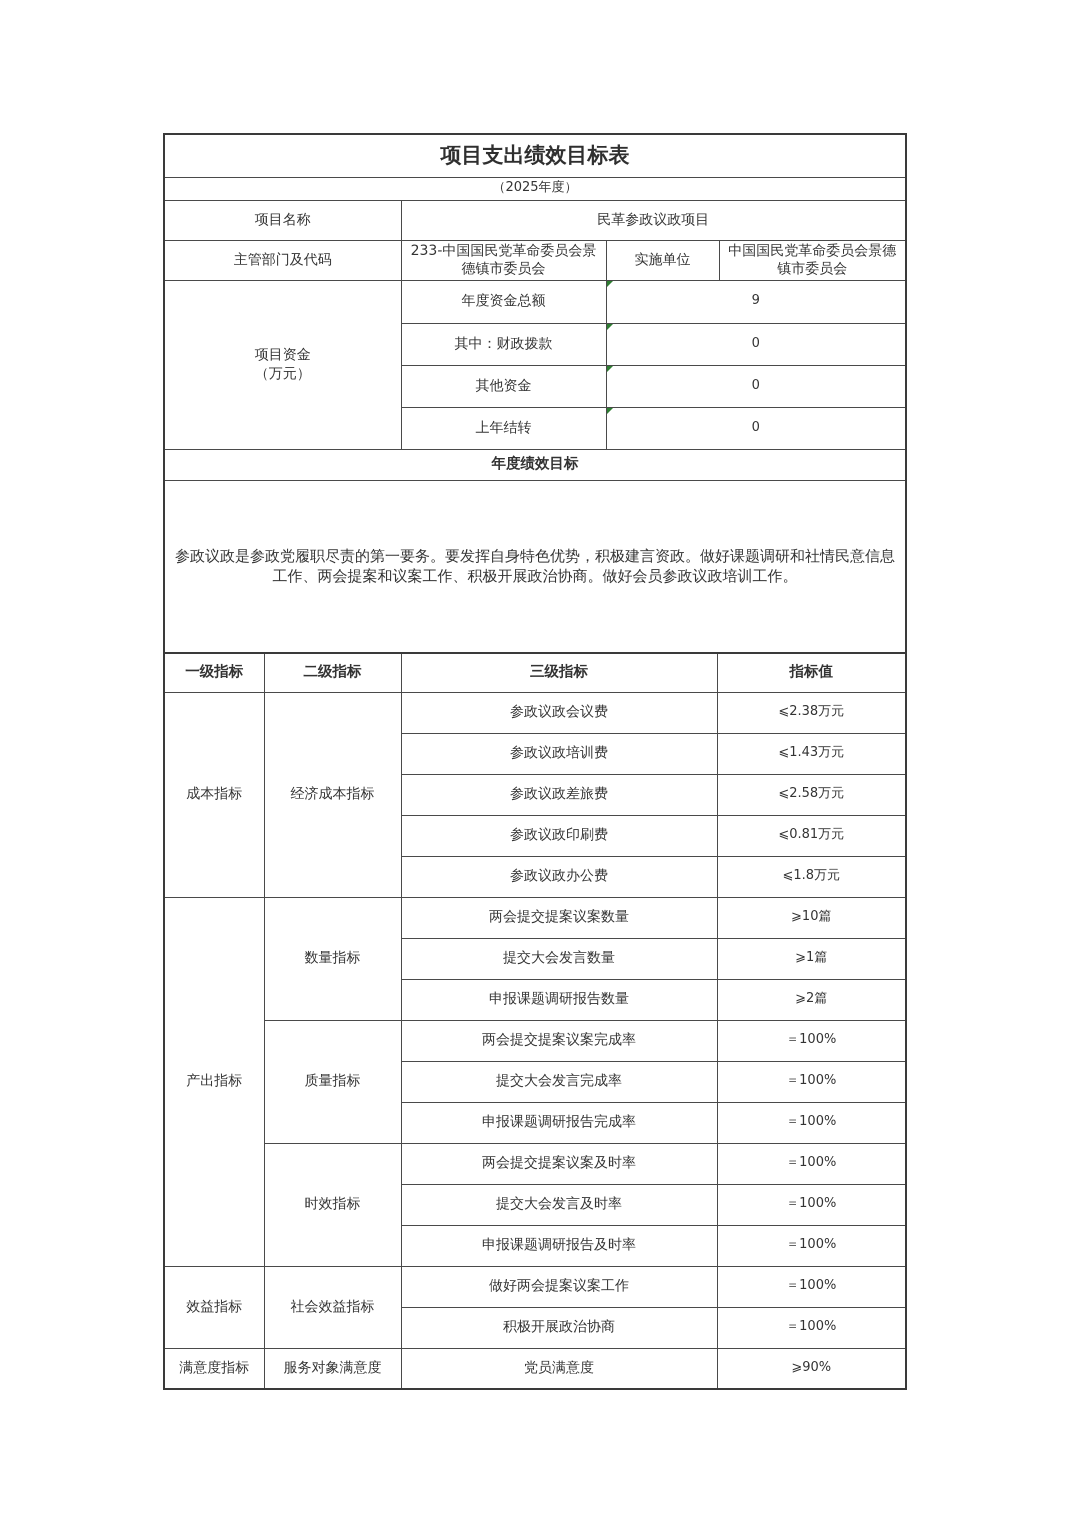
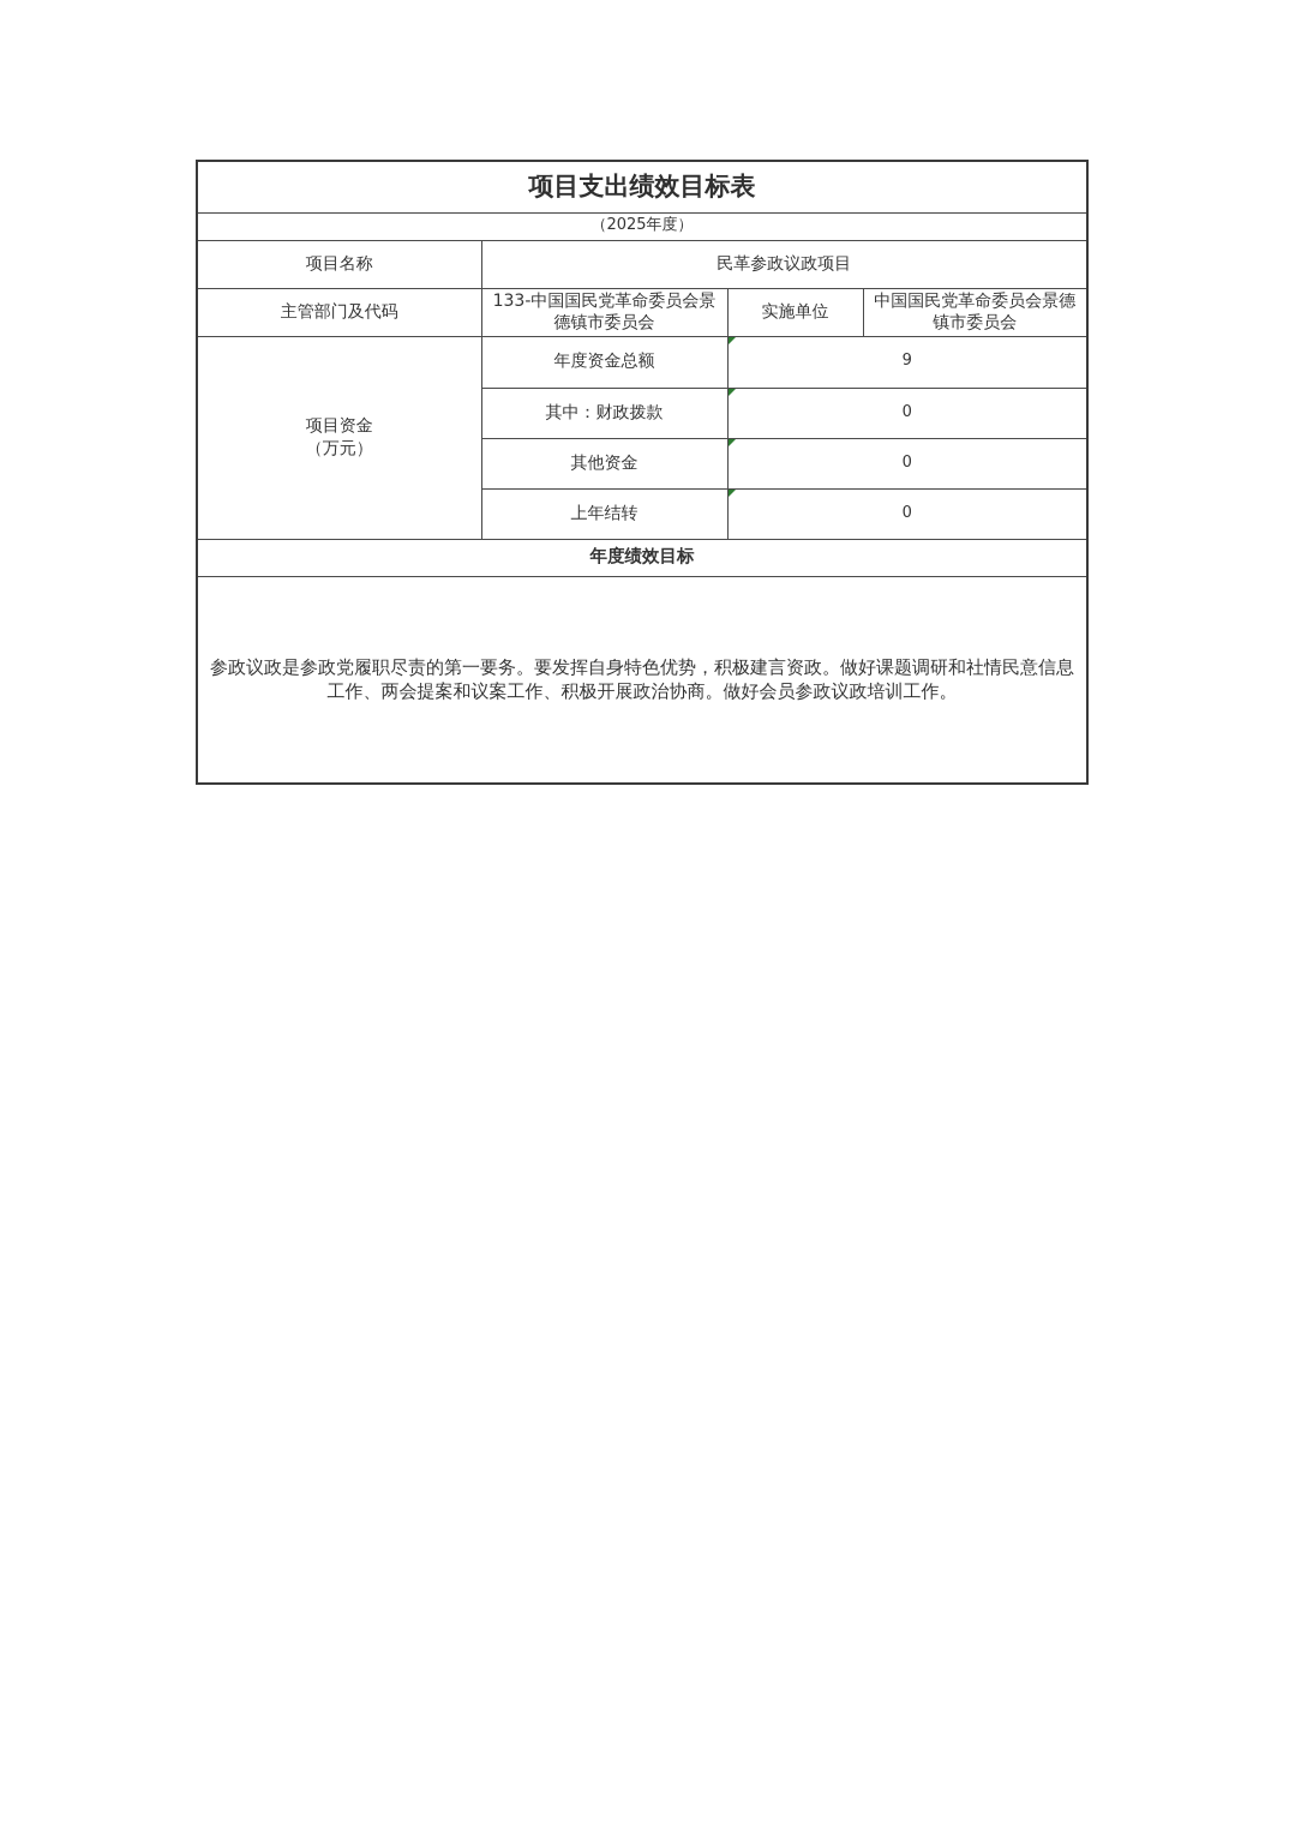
  项目支出绩效目标表
  （2025年度）
  项目名称	民革参政议政项目
- 主管部门及代码	233-中国国民党革命委员会景德镇市委员会	实施单位	中国国民党革命委员会景德镇市委员会
+ 主管部门及代码	133-中国国民党革命委员会景德镇市委员会	实施单位	中国国民党革命委员会景德镇市委员会
  项目资金 （万元）	年度资金总额	9
  其中：财政拨款	0
  其他资金	0
  上年结转	0
  年度绩效目标
  参政议政是参政党履职尽责的第一要务。要发挥自身特色优势，积极建言资政。做好课题调研和社情民意信息工作、两会提案和议案工作、积极开展政治协商。做好会员参政议政培训工作。
- 一级指标	二级指标	三级指标	指标值
- 成本指标	经济成本指标	参政议政会议费	⩽2.38万元
- 参政议政培训费	⩽1.43万元
- 参政议政差旅费	⩽2.58万元
- 参政议政印刷费	⩽0.81万元
- 参政议政办公费	⩽1.8万元
- 产出指标	数量指标	两会提交提案议案数量	⩾10篇
- 提交大会发言数量	⩾1篇
- 申报课题调研报告数量	⩾2篇
- 质量指标	两会提交提案议案完成率	＝100%
- 提交大会发言完成率	＝100%
- 申报课题调研报告完成率	＝100%
- 时效指标	两会提交提案议案及时率	＝100%
- 提交大会发言及时率	＝100%
- 申报课题调研报告及时率	＝100%
- 效益指标	社会效益指标	做好两会提案议案工作	＝100%
- 积极开展政治协商	＝100%
- 满意度指标	服务对象满意度	党员满意度	⩾90%
